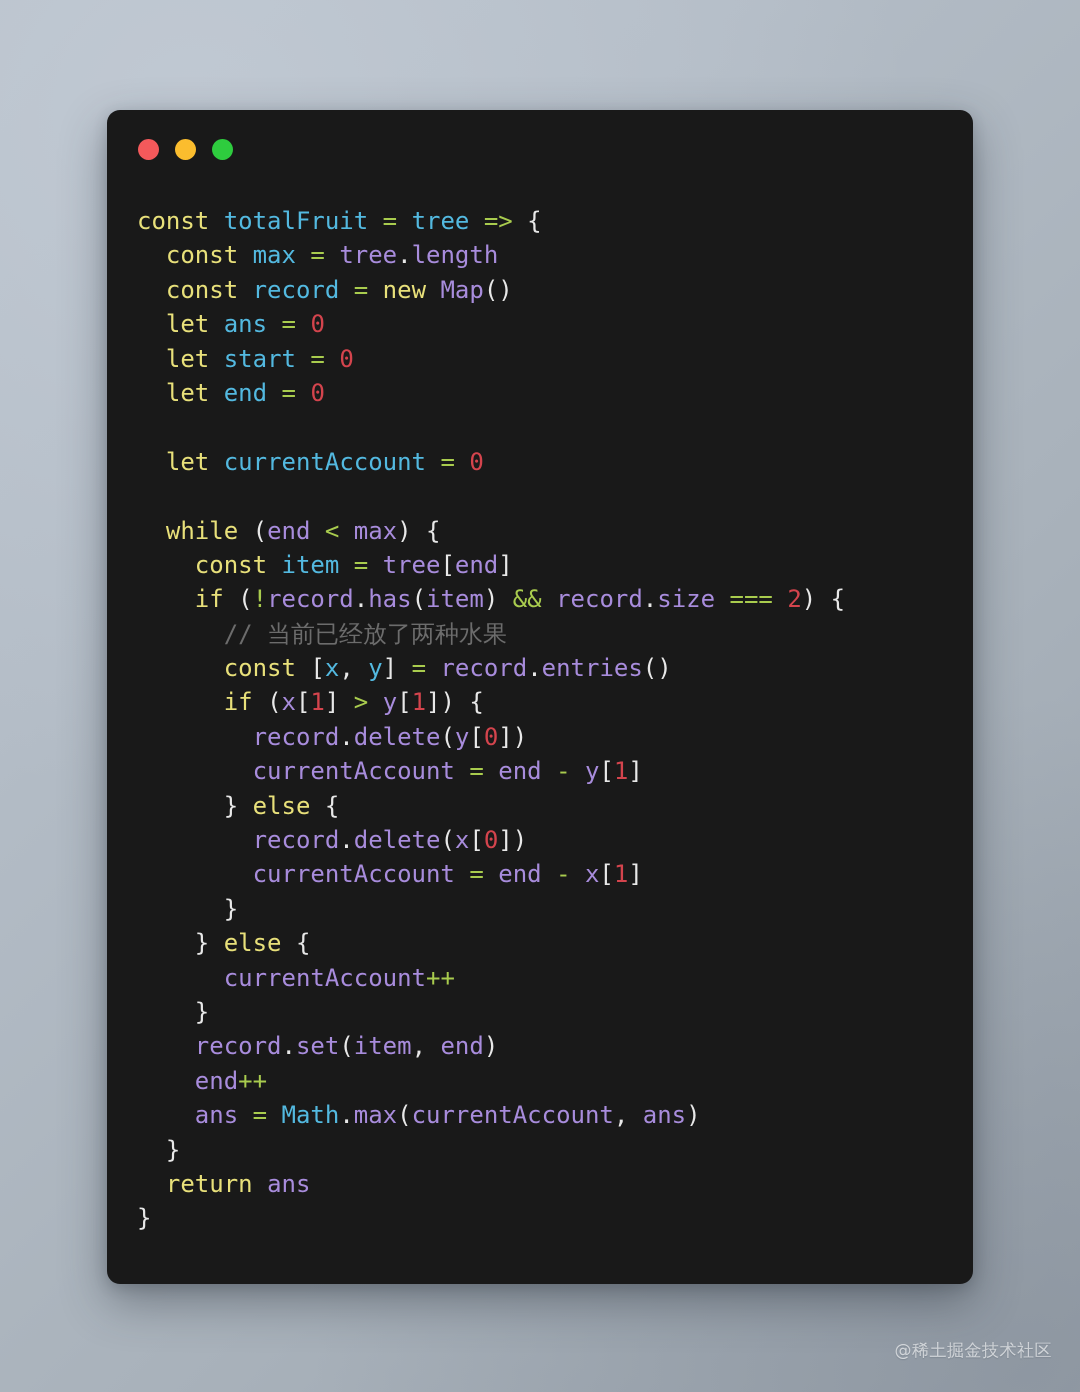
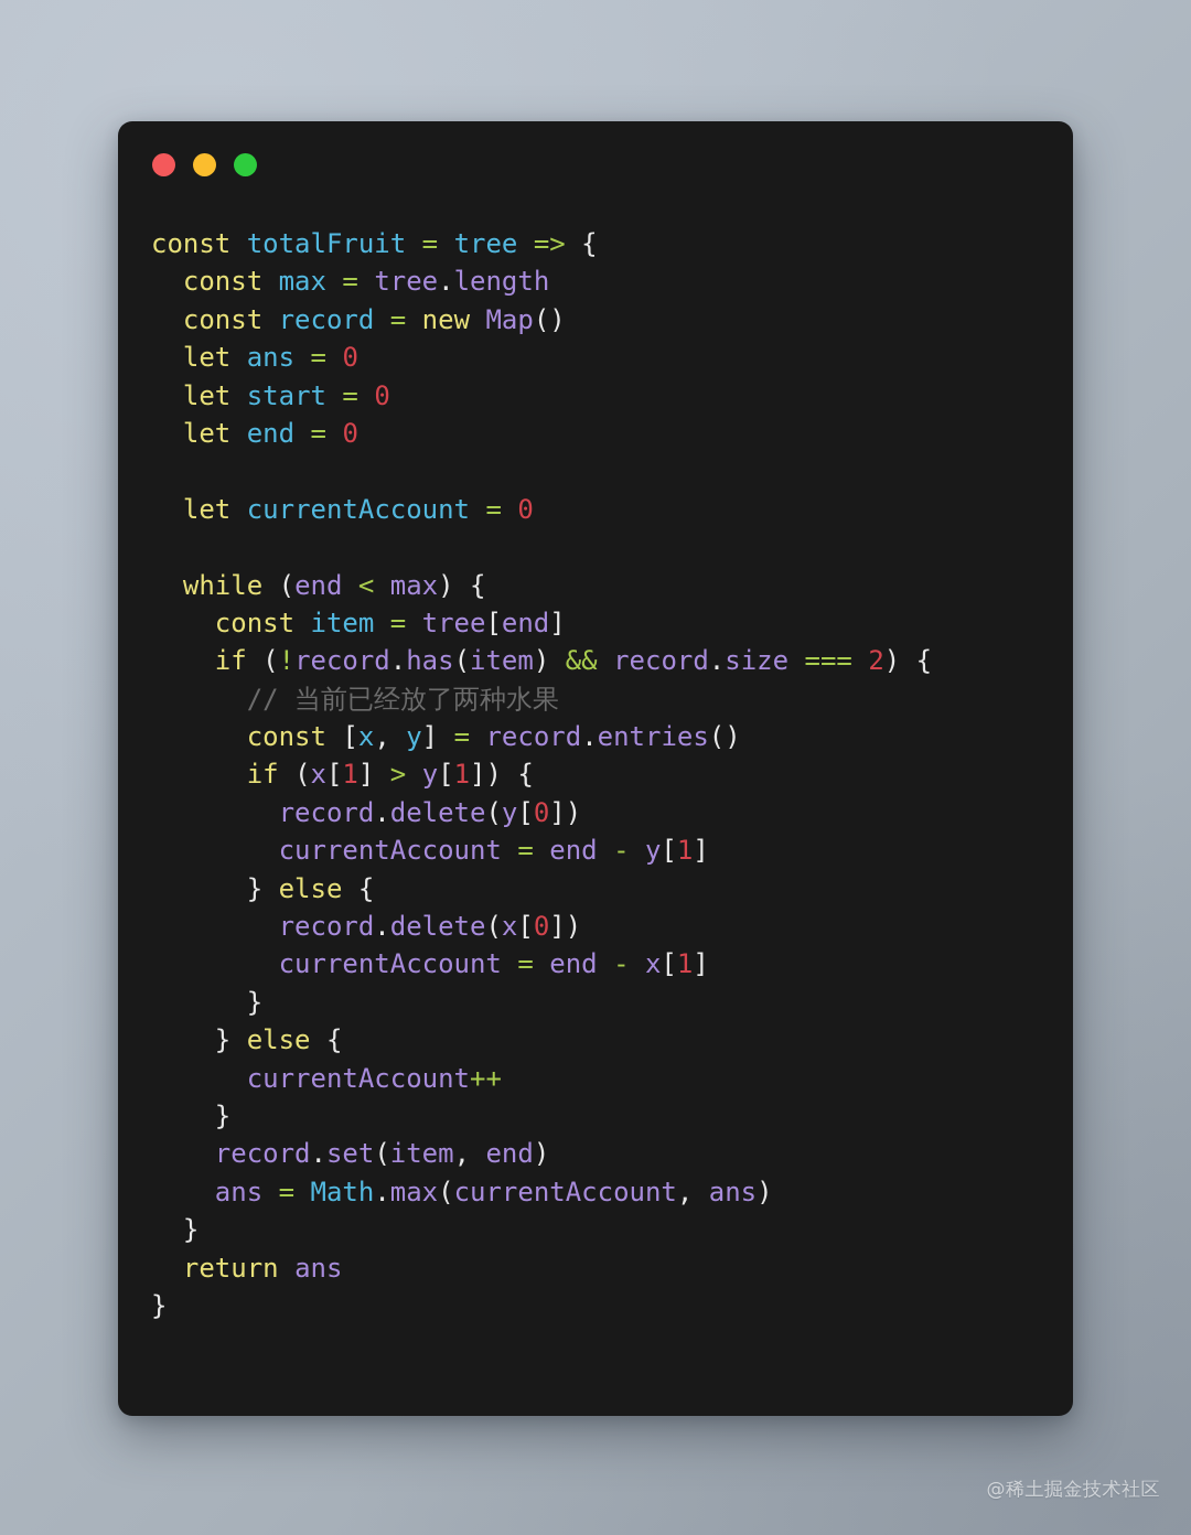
  const totalFruit = tree => {
  const max = tree.length
  const record = new Map()
  let ans = 0
  let start = 0
  let end = 0
  let currentAccount = 0
  while (end < max) {
  const item = tree[end]
  if (!record.has(item) && record.size === 2) {
  // 当前已经放了两种水果
  const [x, y] = record.entries()
  if (x[1] > y[1]) {
  record.delete(y[0])
  currentAccount = end - y[1]
  } else {
  record.delete(x[0])
  currentAccount = end - x[1]
  }
  } else {
  currentAccount++
  }
  record.set(item, end)
- end++
  ans = Math.max(currentAccount, ans)
  }
  return ans
  }
  @稀土掘金技术社区
